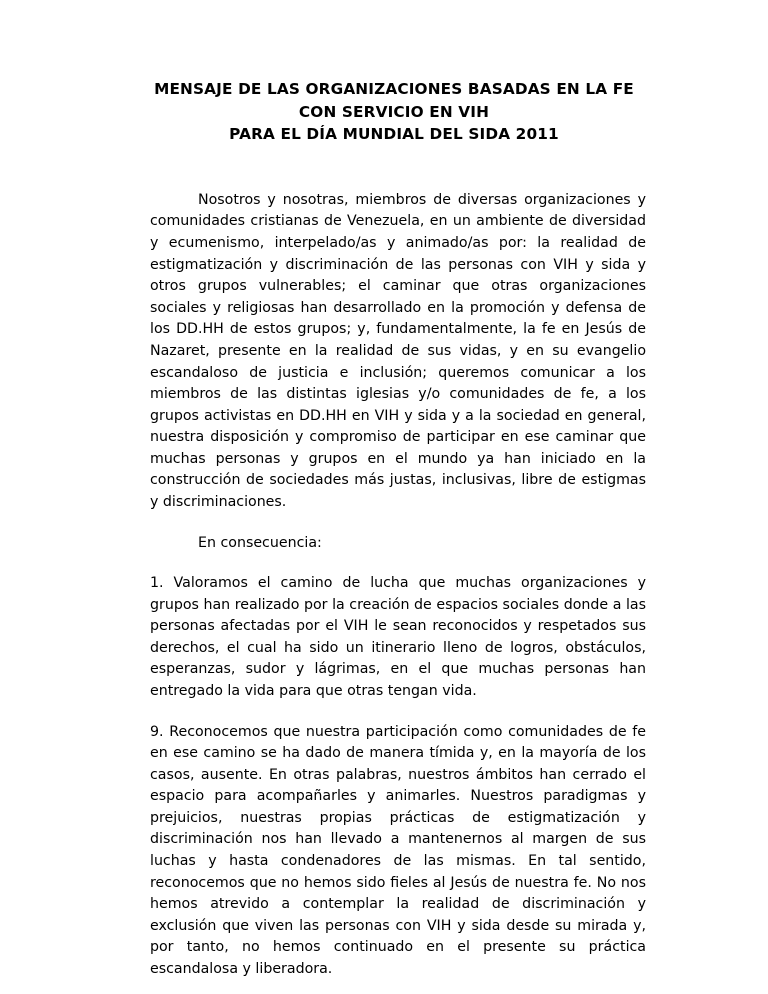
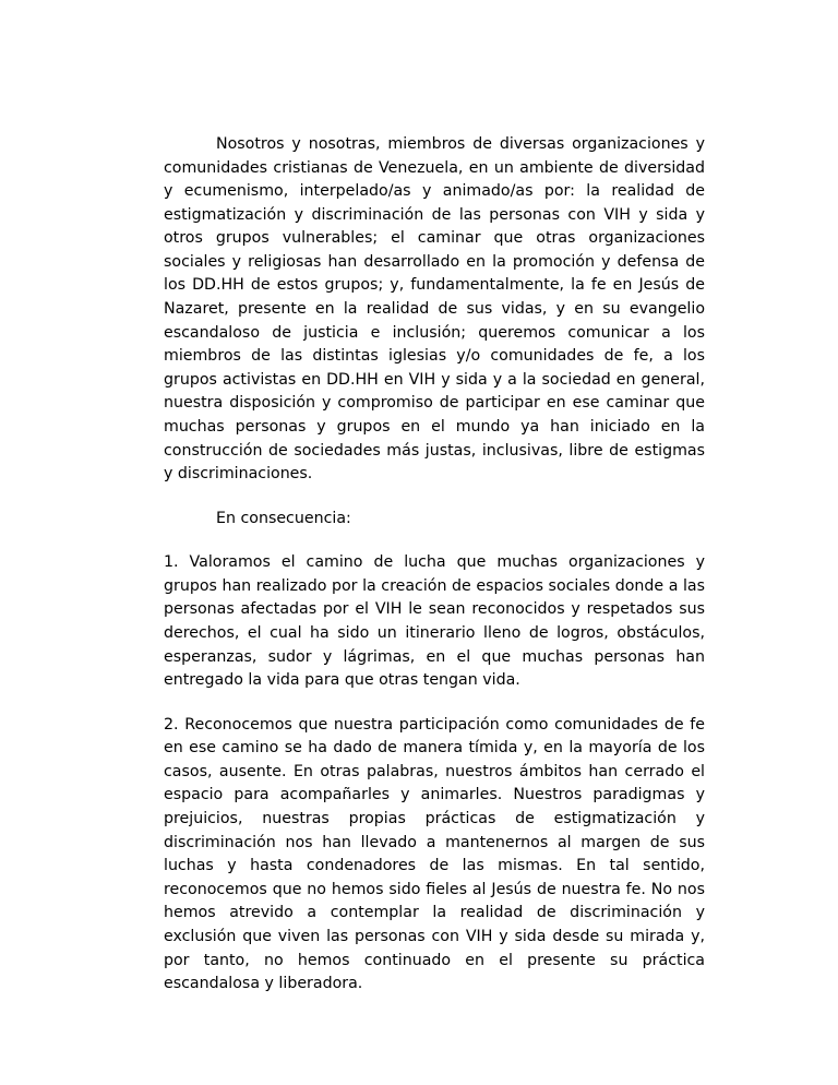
- MENSAJE DE LAS ORGANIZACIONES BASADAS EN LA FE
- CON SERVICIO EN VIH
- PARA EL DÍA MUNDIAL DEL SIDA 2011
  Nosotros y nosotras, miembros de diversas organizaciones y comunidades cristianas de Venezuela, en un ambiente de diversidad y ecumenismo, interpelado/as y animado/as por: la realidad de estigmatización y discriminación de las personas con VIH y sida y otros grupos vulnerables; el caminar que otras organizaciones sociales y religiosas han desarrollado en la promoción y defensa de los DD.HH de estos grupos; y, fundamentalmente, la fe en Jesús de Nazaret, presente en la realidad de sus vidas, y en su evangelio escandaloso de justicia e inclusión; queremos comunicar a los miembros de las distintas iglesias y/o comunidades de fe, a los grupos activistas en DD.HH en VIH y sida y a la sociedad en general, nuestra disposición y compromiso de participar en ese caminar que muchas personas y grupos en el mundo ya han iniciado en la construcción de sociedades más justas, inclusivas, libre de estigmas y discriminaciones.
  En consecuencia:
  1. Valoramos el camino de lucha que muchas organizaciones y grupos han realizado por la creación de espacios sociales donde a las personas afectadas por el VIH le sean reconocidos y respetados sus derechos, el cual ha sido un itinerario lleno de logros, obstáculos, esperanzas, sudor y lágrimas, en el que muchas personas han entregado la vida para que otras tengan vida.
- 9. Reconocemos que nuestra participación como comunidades de fe en ese camino se ha dado de manera tímida y, en la mayoría de los casos, ausente. En otras palabras, nuestros ámbitos han cerrado el espacio para acompañarles y animarles. Nuestros paradigmas y prejuicios, nuestras propias prácticas de estigmatización y discriminación nos han llevado a mantenernos al margen de sus luchas y hasta condenadores de las mismas. En tal sentido, reconocemos que no hemos sido fieles al Jesús de nuestra fe. No nos hemos atrevido a contemplar la realidad de discriminación y exclusión que viven las personas con VIH y sida desde su mirada y, por tanto, no hemos continuado en el presente su práctica escandalosa y liberadora.
+ 2. Reconocemos que nuestra participación como comunidades de fe en ese camino se ha dado de manera tímida y, en la mayoría de los casos, ausente. En otras palabras, nuestros ámbitos han cerrado el espacio para acompañarles y animarles. Nuestros paradigmas y prejuicios, nuestras propias prácticas de estigmatización y discriminación nos han llevado a mantenernos al margen de sus luchas y hasta condenadores de las mismas. En tal sentido, reconocemos que no hemos sido fieles al Jesús de nuestra fe. No nos hemos atrevido a contemplar la realidad de discriminación y exclusión que viven las personas con VIH y sida desde su mirada y, por tanto, no hemos continuado en el presente su práctica escandalosa y liberadora.
